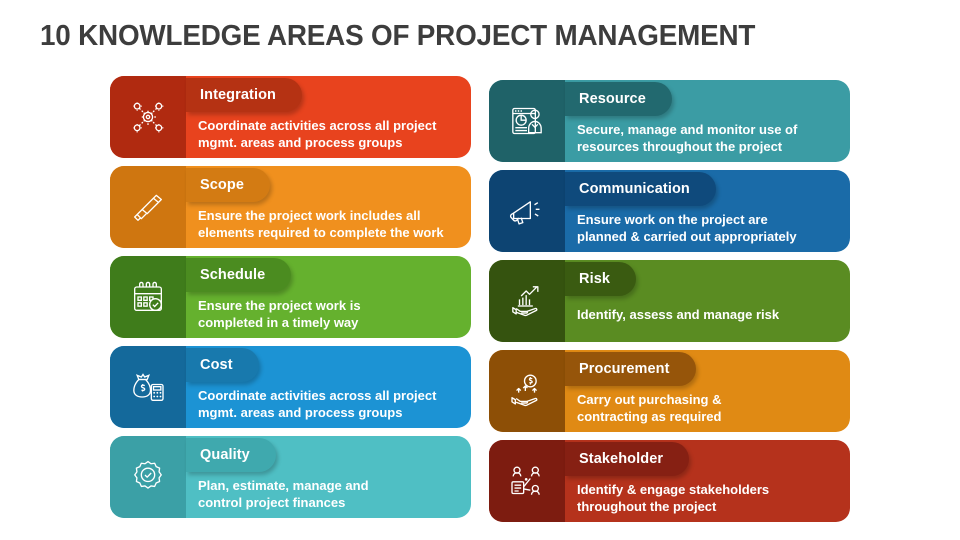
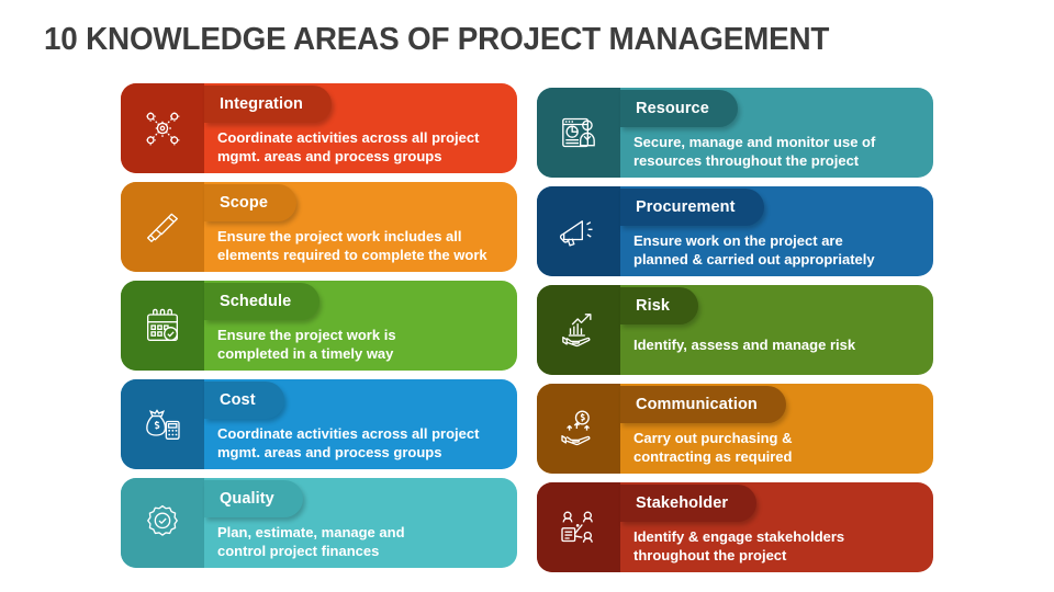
  10 KNOWLEDGE AREAS OF PROJECT MANAGEMENT
  Integration
  Coordinate activities across all project
  mgmt. areas and process groups
  Scope
  Ensure the project work includes all
  elements required to complete the work
  Schedule
  Ensure the project work is
  completed in a timely way
  Cost
  Coordinate activities across all project
  mgmt. areas and process groups
  Quality
  Plan, estimate, manage and
  control project finances
  Resource
  Secure, manage and monitor use of
  resources throughout the project
- Communication
+ Procurement
  Ensure work on the project are
  planned & carried out appropriately
  Risk
  Identify, assess and manage risk
- Procurement
+ Communication
  Carry out purchasing &
  contracting as required
  Stakeholder
  Identify & engage stakeholders
  throughout the project
